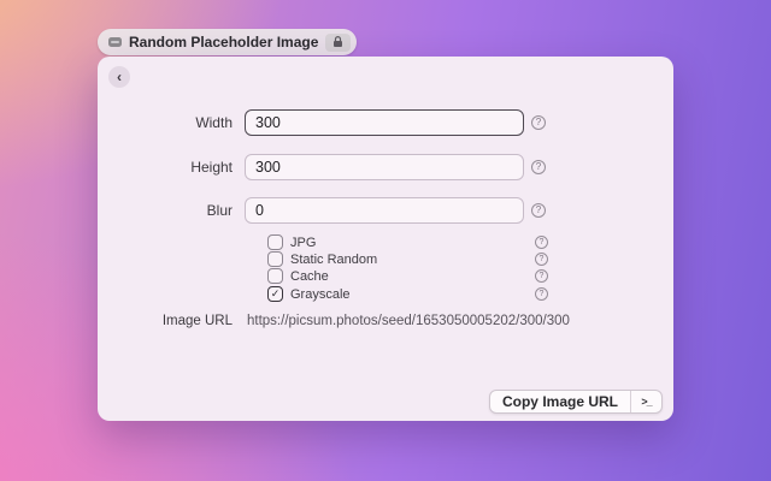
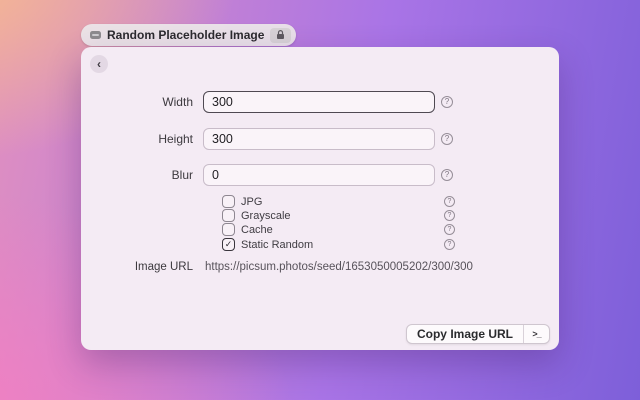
  Random Placeholder Image
  ‹
  Width
  300
  ?
  Height
  300
  ?
  Blur
  0
  ?
  JPG
- Static Random
+ Grayscale
  Cache
  ✓
- Grayscale
+ Static Random
  Image URL
  https://picsum.photos/seed/1653050005202/300/300
  Copy Image URL
  >_
